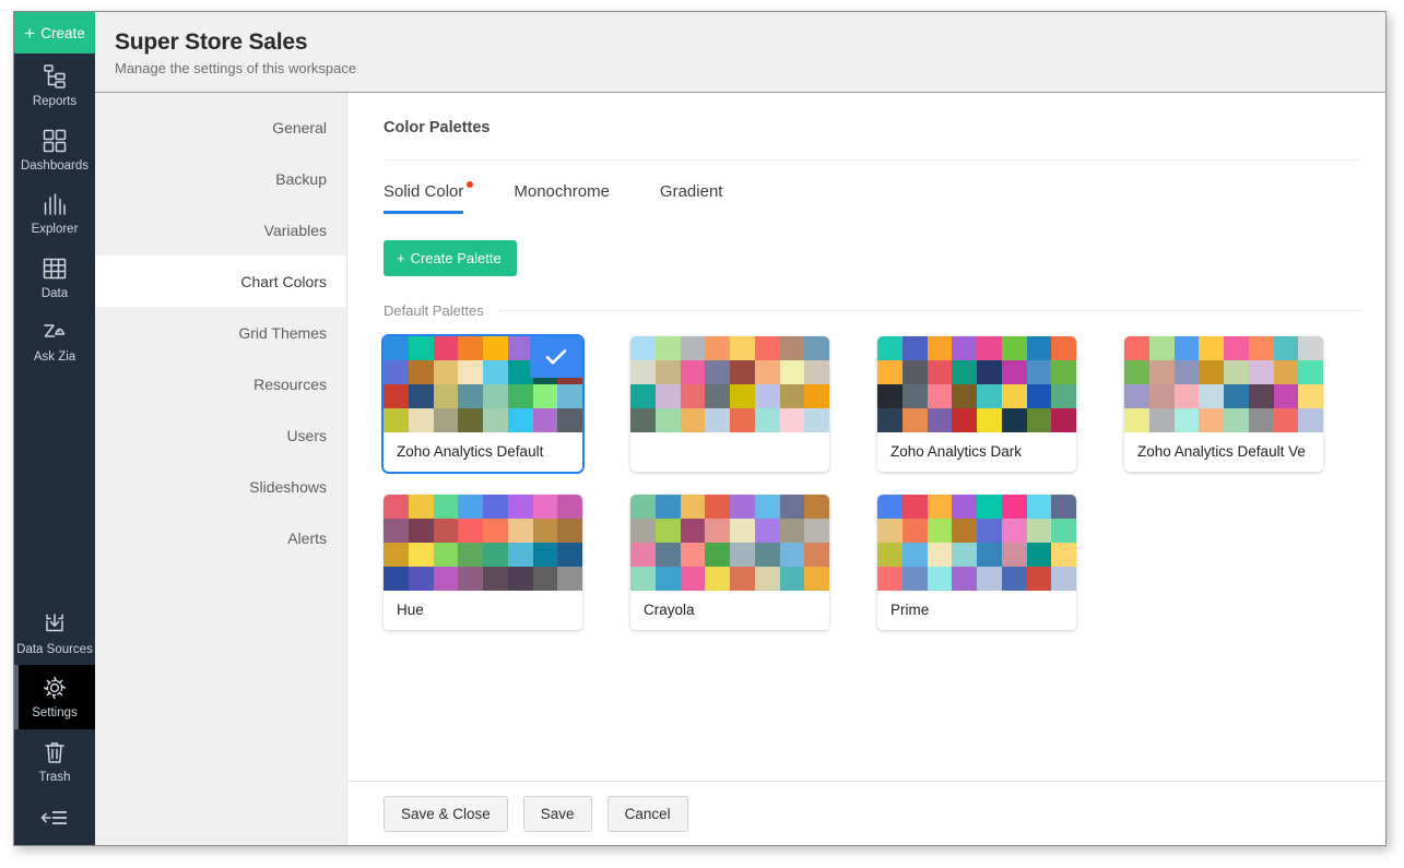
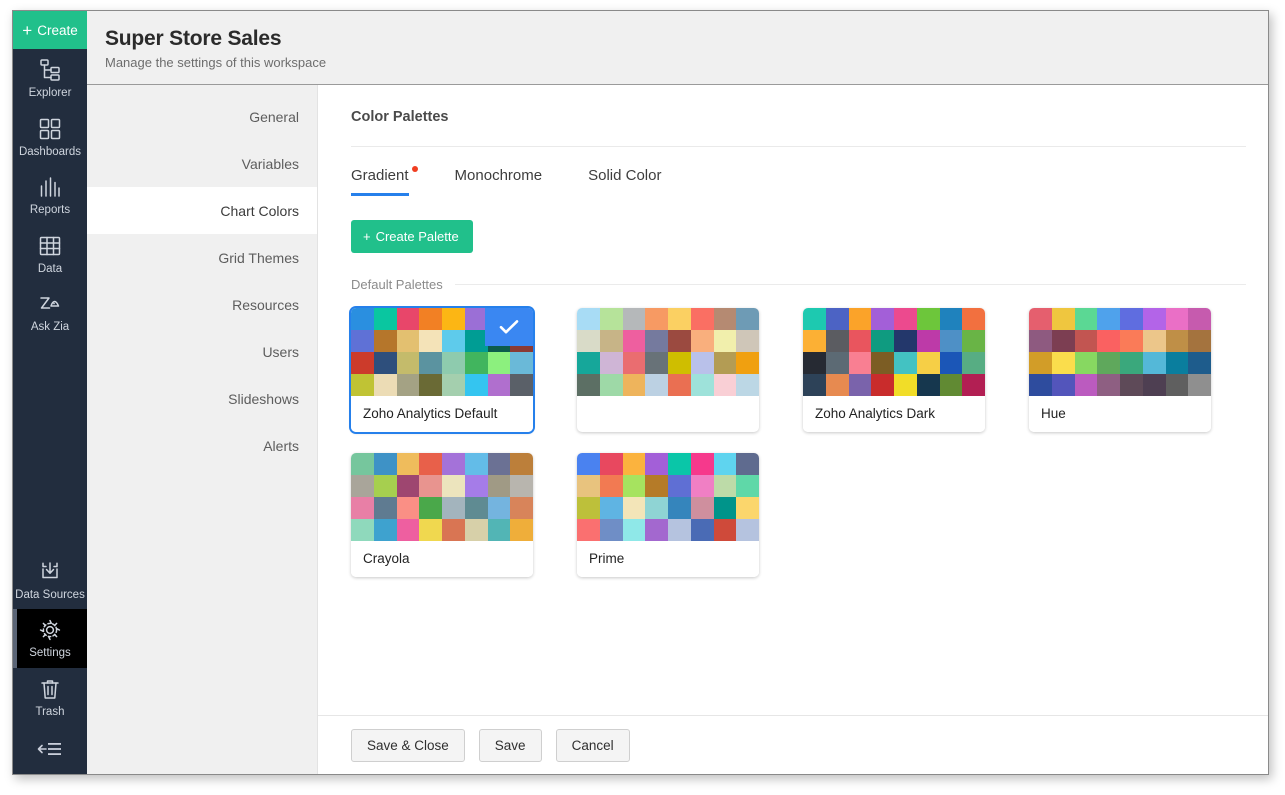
  +
  Create
- Reports
+ Explorer
  Dashboards
- Explorer
+ Reports
  Data
  Ask Zia
  Data Sources
  Settings
  Trash
  Super Store Sales
  Manage the settings of this workspace
  General
- Backup
  Variables
  Chart Colors
  Grid Themes
  Resources
  Users
  Slideshows
  Alerts
  Color Palettes
- Solid Color
+ Gradient
  Monochrome
- Gradient
+ Solid Color
  +
  Create Palette
  Default Palettes
  Zoho Analytics Default
  Zoho Analytics Dark
- Zoho Analytics Default Ve
  Hue
  Crayola
  Prime
  Save & Close
  Save
  Cancel
